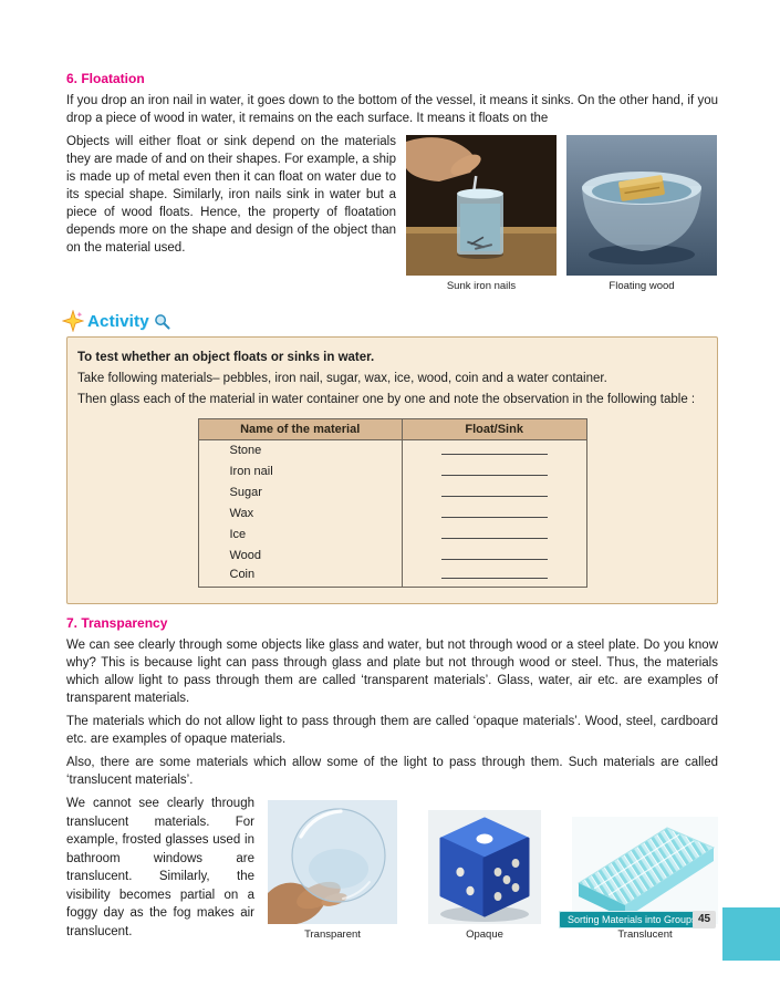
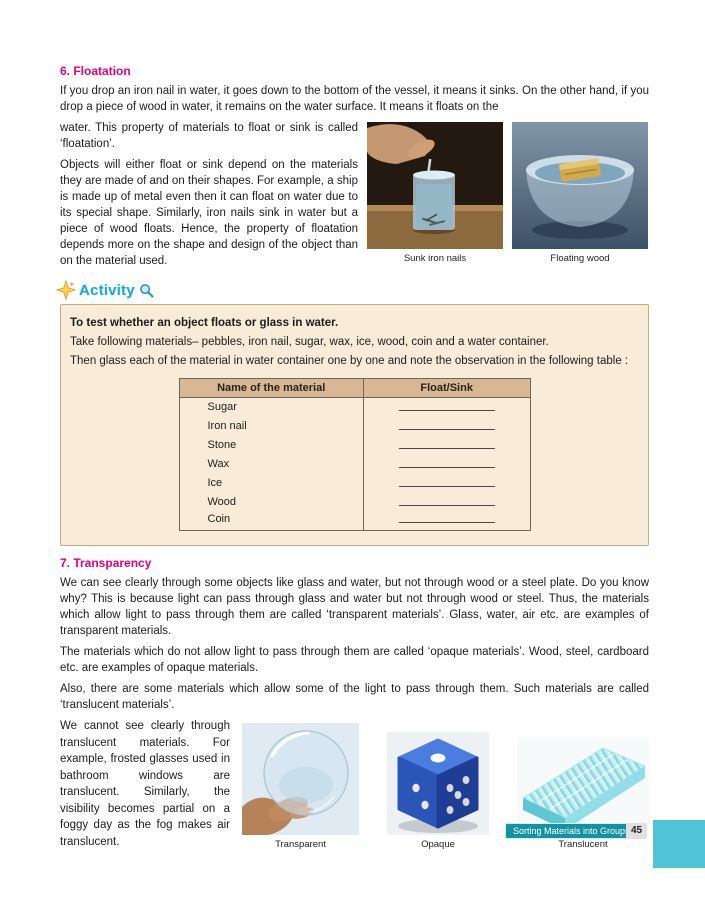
  6. Floatation
- If you drop an iron nail in water, it goes down to the bottom of the vessel, it means it sinks. On the other hand, if you drop a piece of wood in water, it remains on the each surface. It means it floats on the
+ If you drop an iron nail in water, it goes down to the bottom of the vessel, it means it sinks. On the other hand, if you drop a piece of wood in water, it remains on the water surface. It means it floats on the
+ water. This property of materials to float or sink is called ‘floatation’.
  Objects will either float or sink depend on the materials they are made of and on their shapes. For example, a ship is made up of metal even then it can float on water due to its special shape. Similarly, iron nails sink in water but a piece of wood floats. Hence, the property of floatation depends more on the shape and design of the object than on the material used.
  Sunk iron nails
  Floating wood
  Activity
- To test whether an object floats or sinks in water.
+ To test whether an object floats or glass in water.
  Take following materials– pebbles, iron nail, sugar, wax, ice, wood, coin and a water container.
  Then glass each of the material in water container one by one and note the observation in the following table :
  Name of the material	Float/Sink
- Stone
+ Sugar
  Iron nail
- Sugar
+ Stone
  Wax
  Ice
  Wood
  Coin
  7. Transparency
- We can see clearly through some objects like glass and water, but not through wood or a steel plate. Do you know why? This is because light can pass through glass and plate but not through wood or steel. Thus, the materials which allow light to pass through them are called ‘transparent materials’. Glass, water, air etc. are examples of transparent materials.
+ We can see clearly through some objects like glass and water, but not through wood or a steel plate. Do you know why? This is because light can pass through glass and water but not through wood or steel. Thus, the materials which allow light to pass through them are called ‘transparent materials’. Glass, water, air etc. are examples of transparent materials.
  The materials which do not allow light to pass through them are called ‘opaque materials’. Wood, steel, cardboard etc. are examples of opaque materials.
  Also, there are some materials which allow some of the light to pass through them. Such materials are called ‘translucent materials’.
  We cannot see clearly through translucent materials. For example, frosted glasses used in bathroom windows are translucent. Similarly, the visibility becomes partial on a foggy day as the fog makes air translucent.
  Transparent
  Opaque
  Translucent
  Sorting Materials into Group
  45
